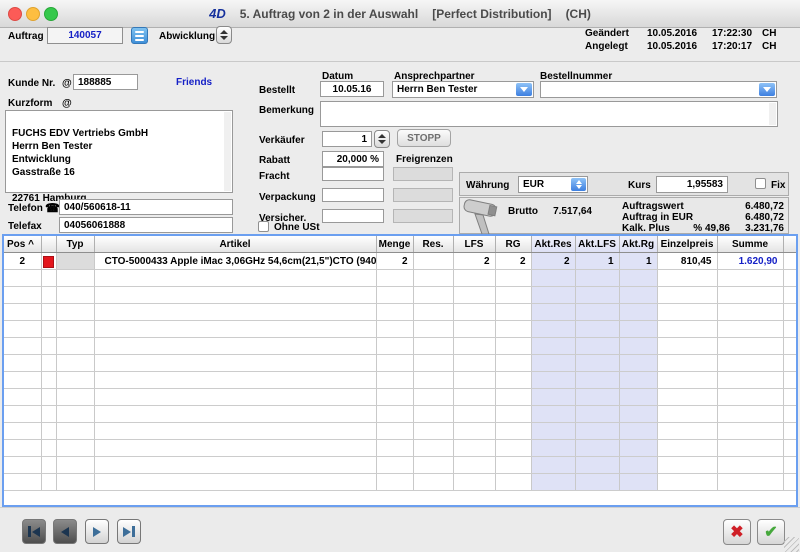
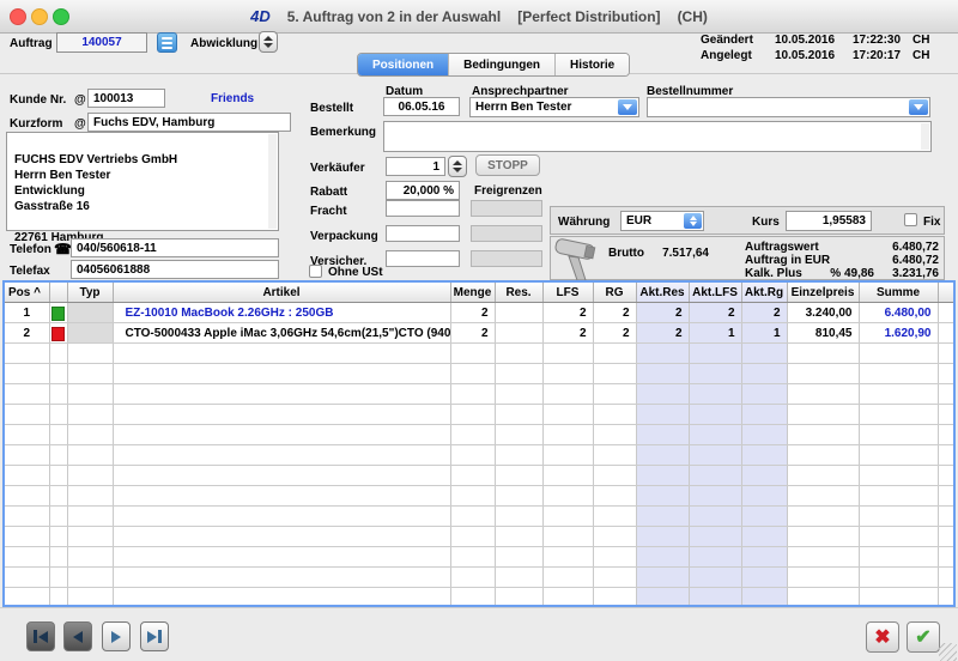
  4D
  5. Auftrag von 2 in der Auswahl
  [Perfect Distribution]
  (CH)
  Auftrag
  140057
  Abwicklung
  Geändert
  10.05.2016
  17:22:30
  CH
  Angelegt
  10.05.2016
  17:20:17
  CH
+ Positionen
+ Bedingungen
+ Historie
  Kunde Nr.
  @
- 188885
+ 100013
  Friends
  Kurzform
  @
+ Fuchs EDV, Hamburg
  FUCHS EDV Vertriebs GmbH
  Herrn Ben Tester
  Entwicklung
  Gasstraße 16
  Telefon
  ☎
  040/560618-11
  Telefax
  04056061888
  Datum
  Ansprechpartner
  Bestellnummer
  Bestellt
- 10.05.16
+ 06.05.16
  Herrn Ben Tester
  Bemerkung
  Verkäufer
  1
  STOPP
  Rabatt
  20,000 %
  Freigrenzen
  Fracht
  Verpackung
  Versicher.
  Ohne USt
  Währung
  EUR
  Kurs
  1,95583
  Fix
  Brutto
  7.517,64
  Auftragswert
  6.480,72
  Auftrag in EUR
  6.480,72
  Kalk. Plus
  % 49,86
  3.231,76
  Pos ^		Typ	Artikel	Menge	Res.	LFS	RG	Akt.Res	Akt.LFS	Akt.Rg	Einzelpreis	Summe
+ 1			EZ-10010 MacBook 2.26GHz : 250GB	2		2	2	2	2	2	3.240,00	6.480,00
  2			CTO-5000433 Apple iMac 3,06GHz 54,6cm(21,5")CTO (940	2		2	2	2	1	1	810,45	1.620,90
  ✖
  ✔
